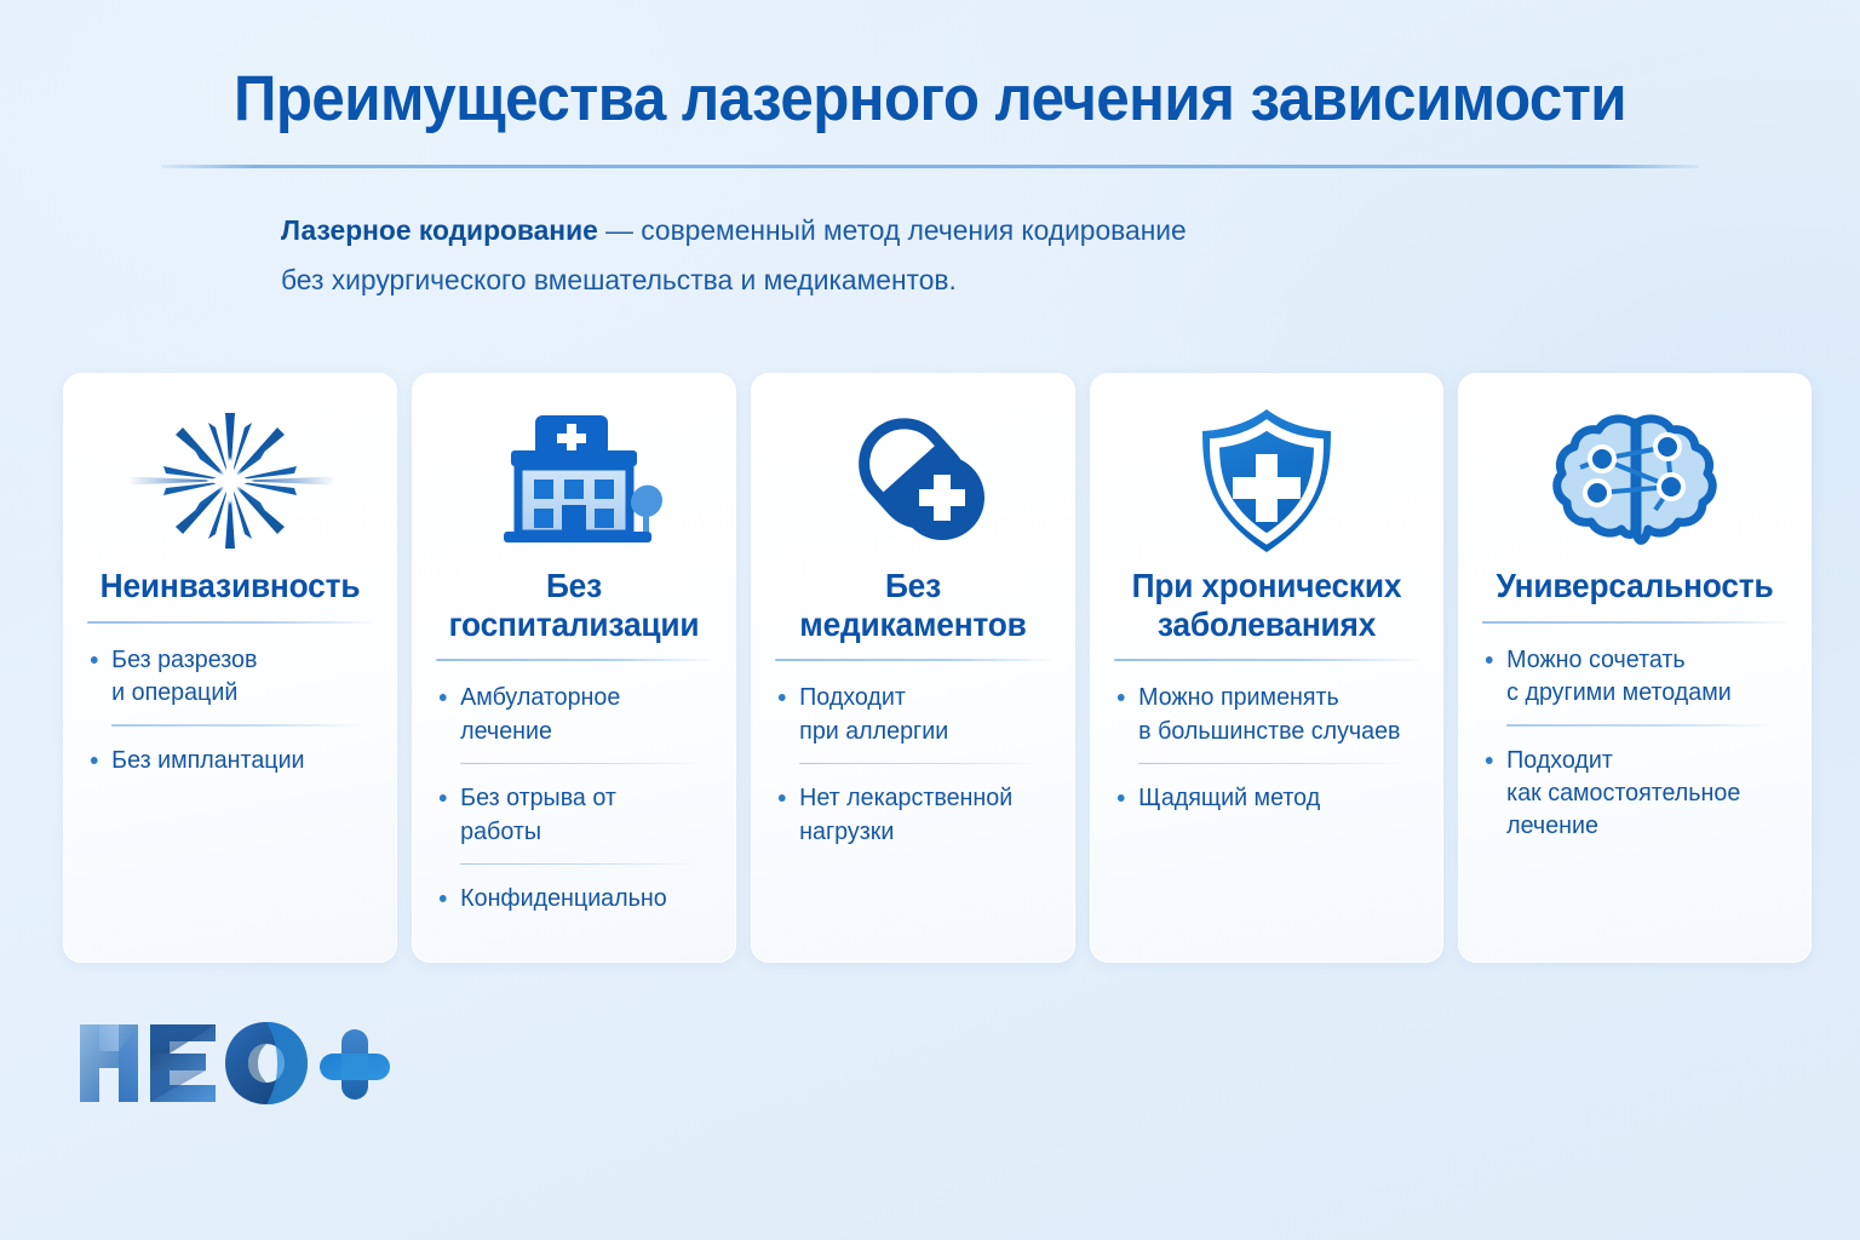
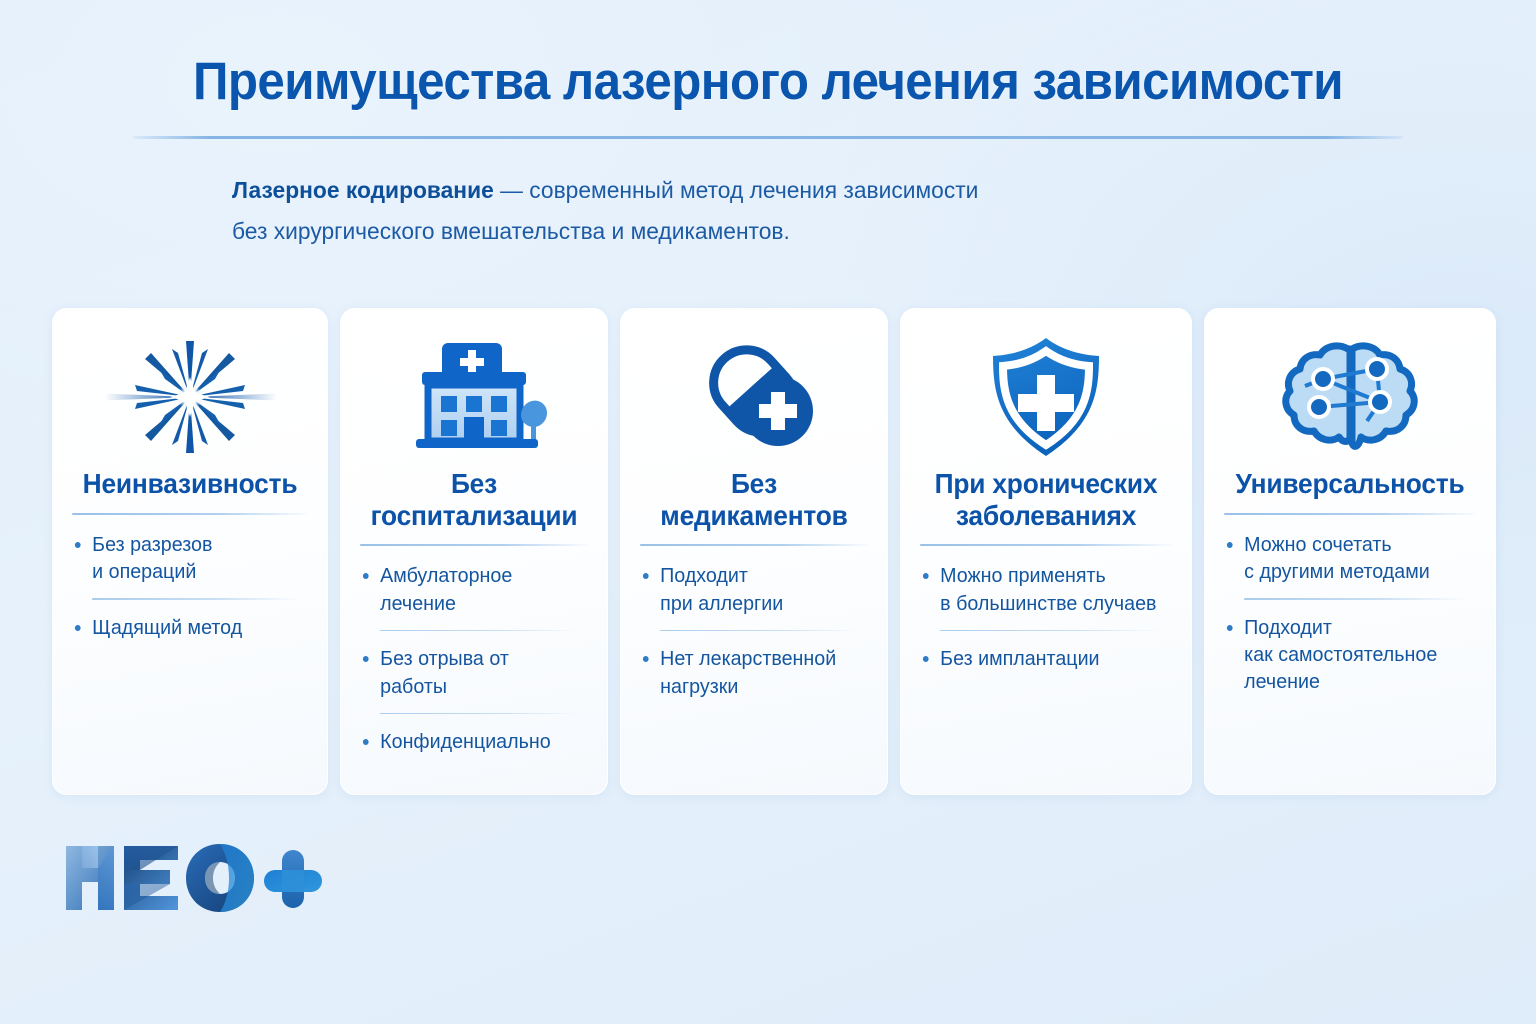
  Преимущества лазерного лечения зависимости
- Лазерное кодирование — современный метод лечения кодирование
+ Лазерное кодирование — современный метод лечения зависимости
  без хирургического вмешательства и медикаментов.
  Неинвазивность
  Без разрезов
  и операций
- Без имплантации
+ Щадящий метод
  Без госпитализации
  Амбулаторное
  лечение
  Без отрыва от работы
  Конфиденциально
  Без медикаментов
  Подходит
  при аллергии
  Нет лекарственной
  нагрузки
  При хронических
  заболеваниях
  Можно применять
  в большинстве случаев
- Щадящий метод
+ Без имплантации
  Универсальность
  Можно сочетать
  с другими методами
  Подходит
  как самостоятельное
  лечение
